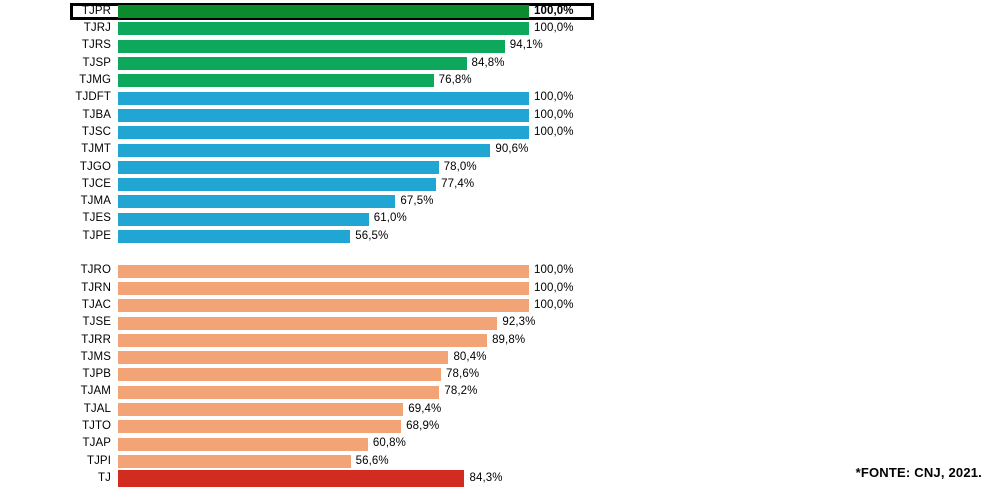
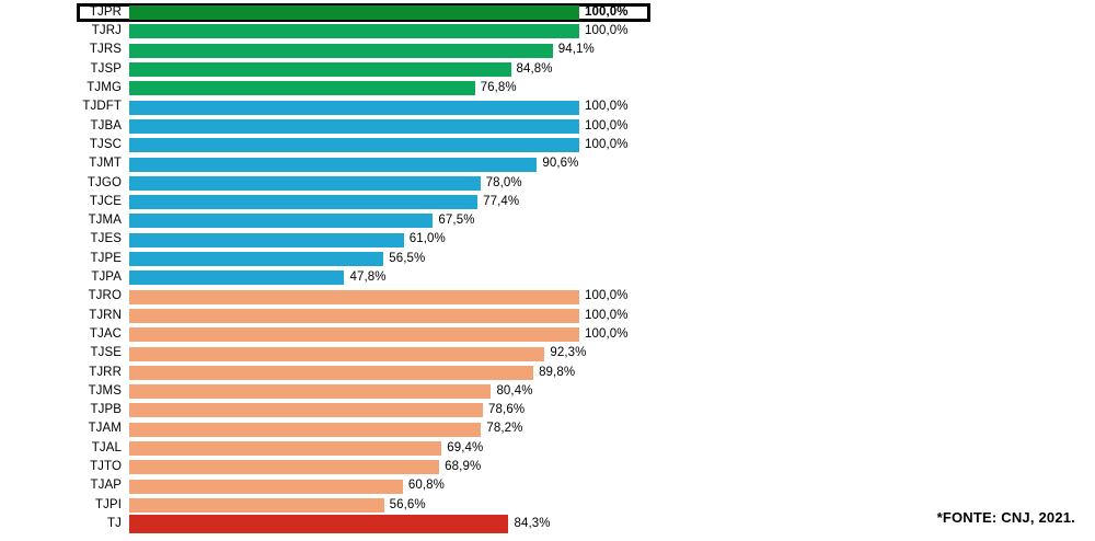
  TJPR
  100,0%
  TJRJ
  100,0%
  TJRS
  94,1%
  TJSP
  84,8%
  TJMG
  76,8%
  TJDFT
  100,0%
  TJBA
  100,0%
  TJSC
  100,0%
  TJMT
  90,6%
  TJGO
  78,0%
  TJCE
  77,4%
  TJMA
  67,5%
  TJES
  61,0%
  TJPE
  56,5%
+ TJPA
+ 47,8%
  TJRO
  100,0%
  TJRN
  100,0%
  TJAC
  100,0%
  TJSE
  92,3%
  TJRR
  89,8%
  TJMS
  80,4%
  TJPB
  78,6%
  TJAM
  78,2%
  TJAL
  69,4%
  TJTO
  68,9%
  TJAP
  60,8%
  TJPI
  56,6%
  TJ
  84,3%
  *FONTE: CNJ, 2021.
